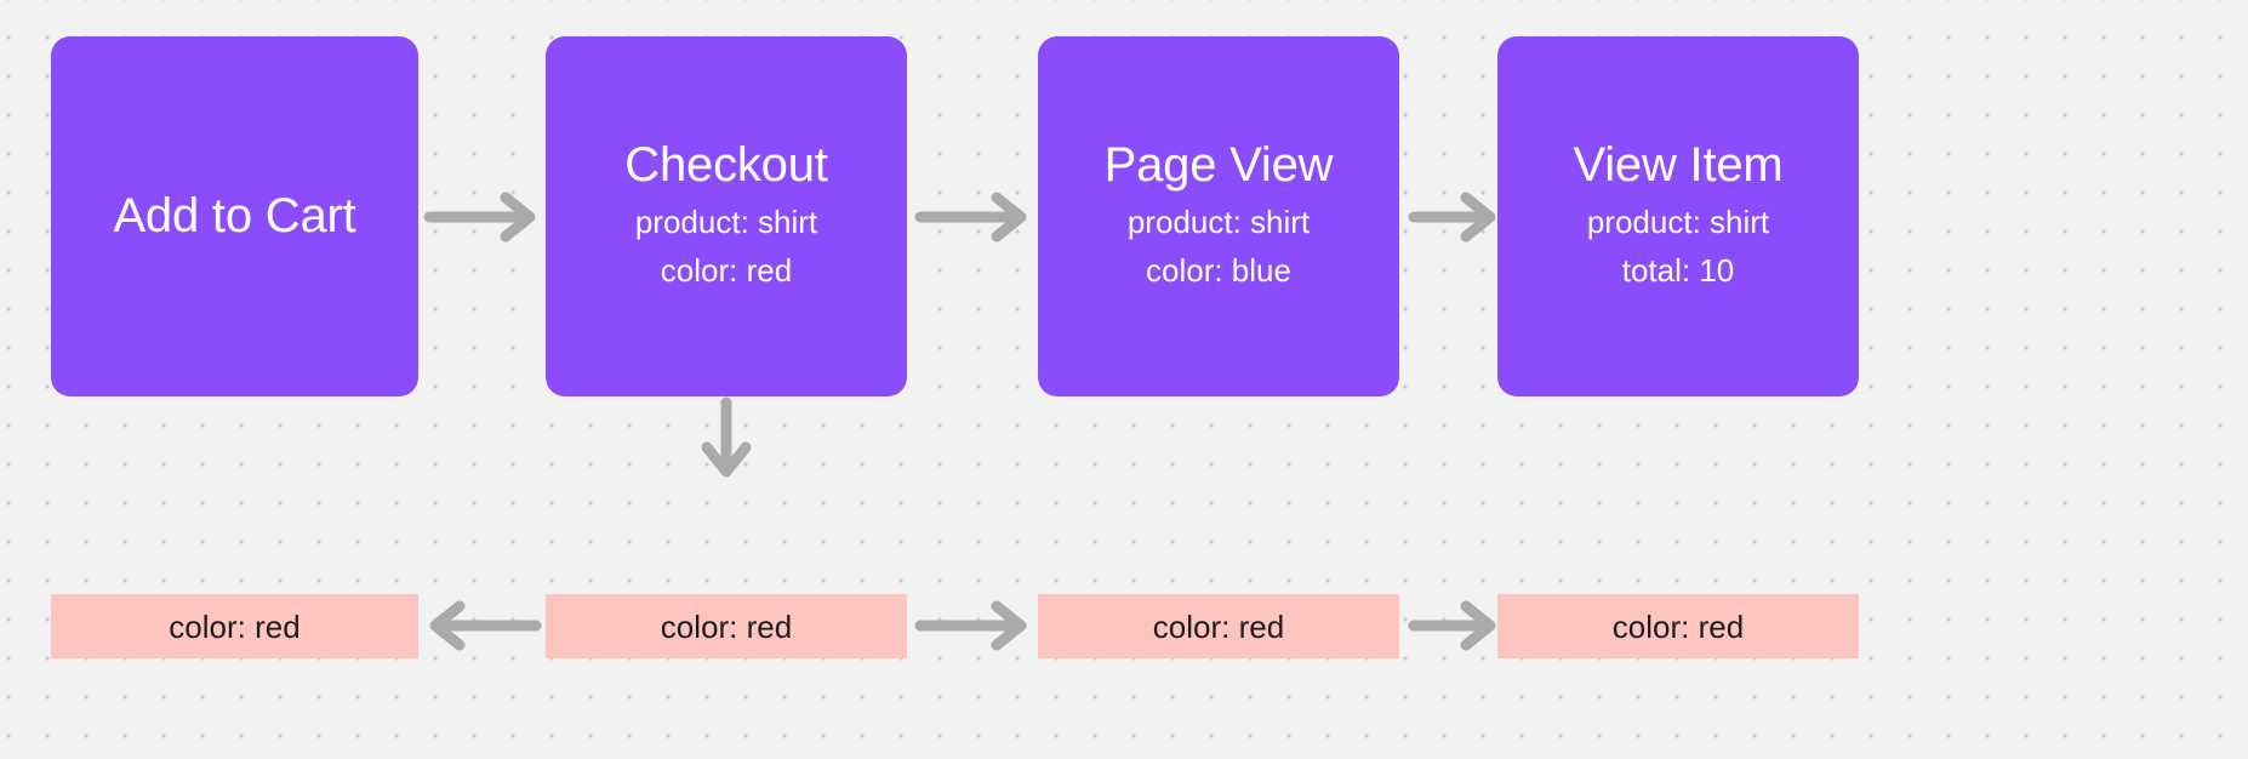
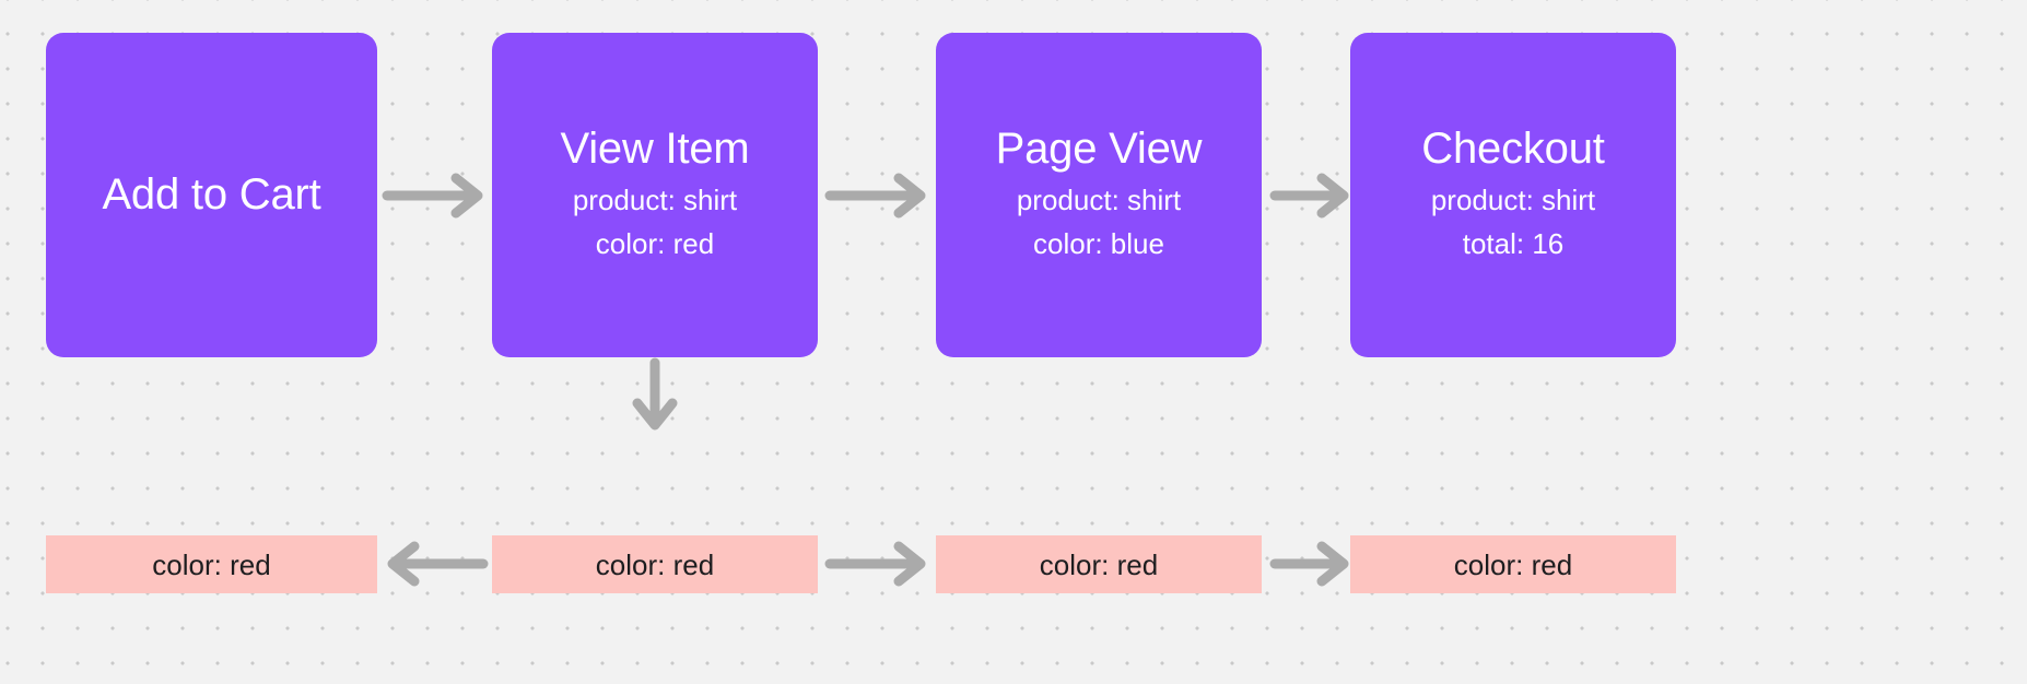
  Add to Cart
- Checkout
+ View Item
  product: shirt
  color: red
  Page View
  product: shirt
  color: blue
- View Item
+ Checkout
  product: shirt
- total: 10
+ total: 16
  color: red
  color: red
  color: red
  color: red
